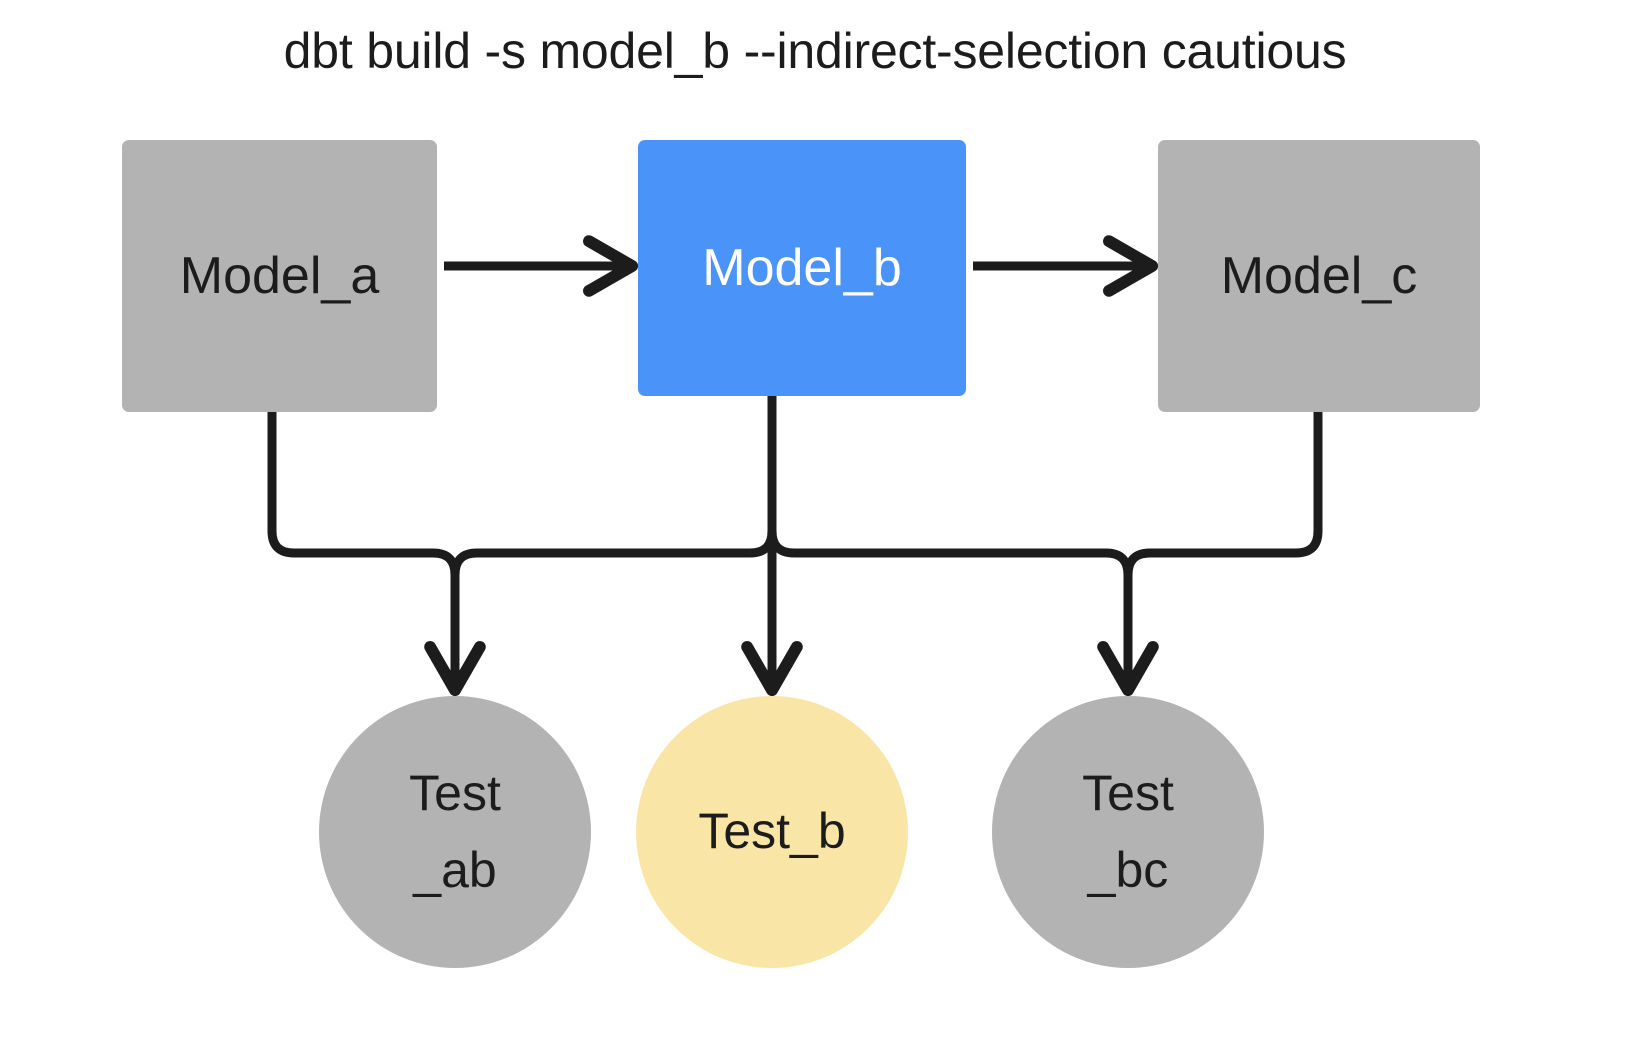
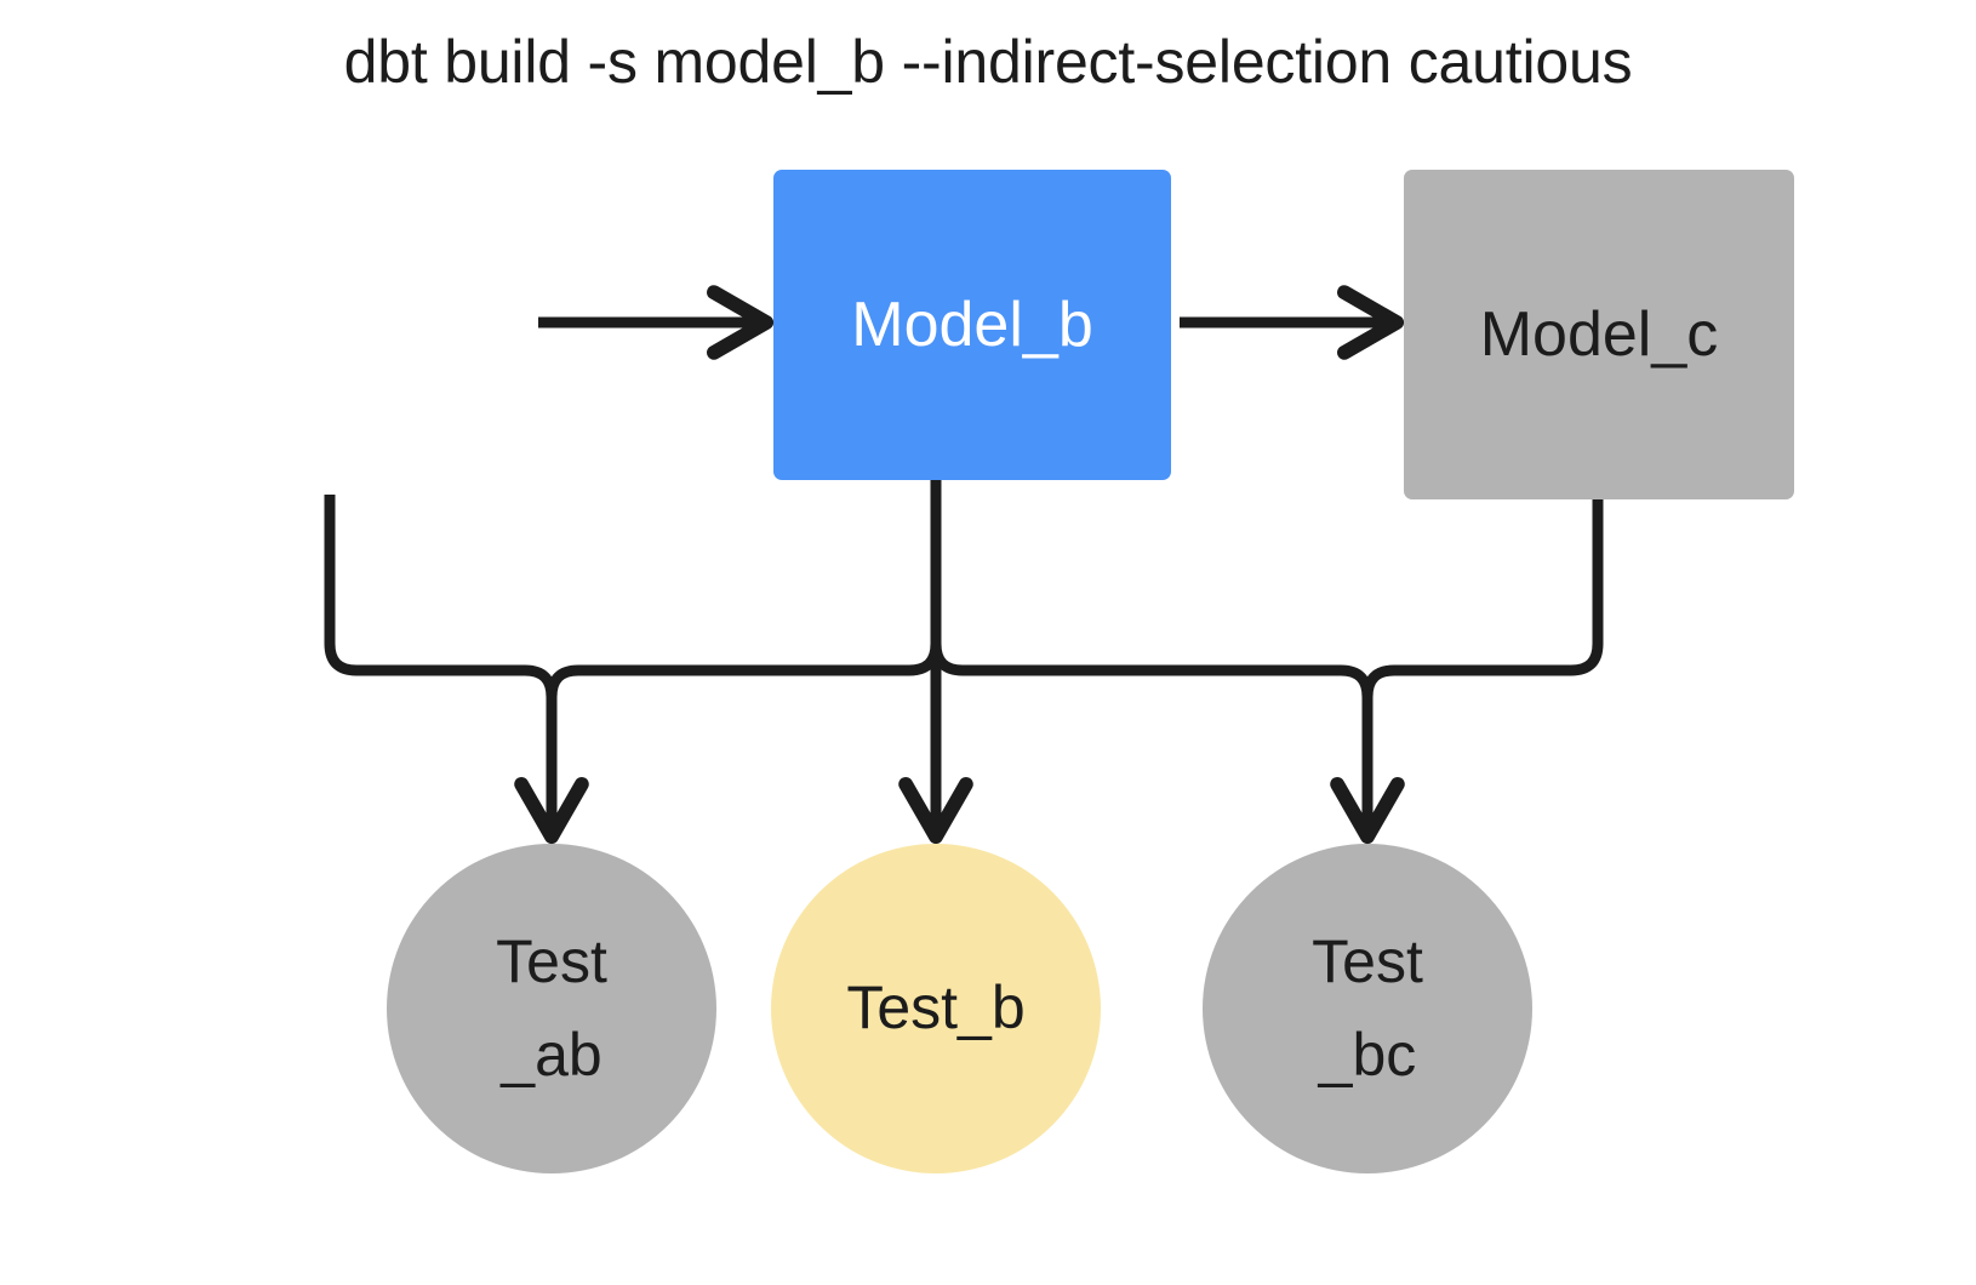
  dbt build -s model_b --indirect-selection cautious
- Model_a
  Model_b
  Model_c
  Test
  _ab
  Test_b
  Test
  _bc
